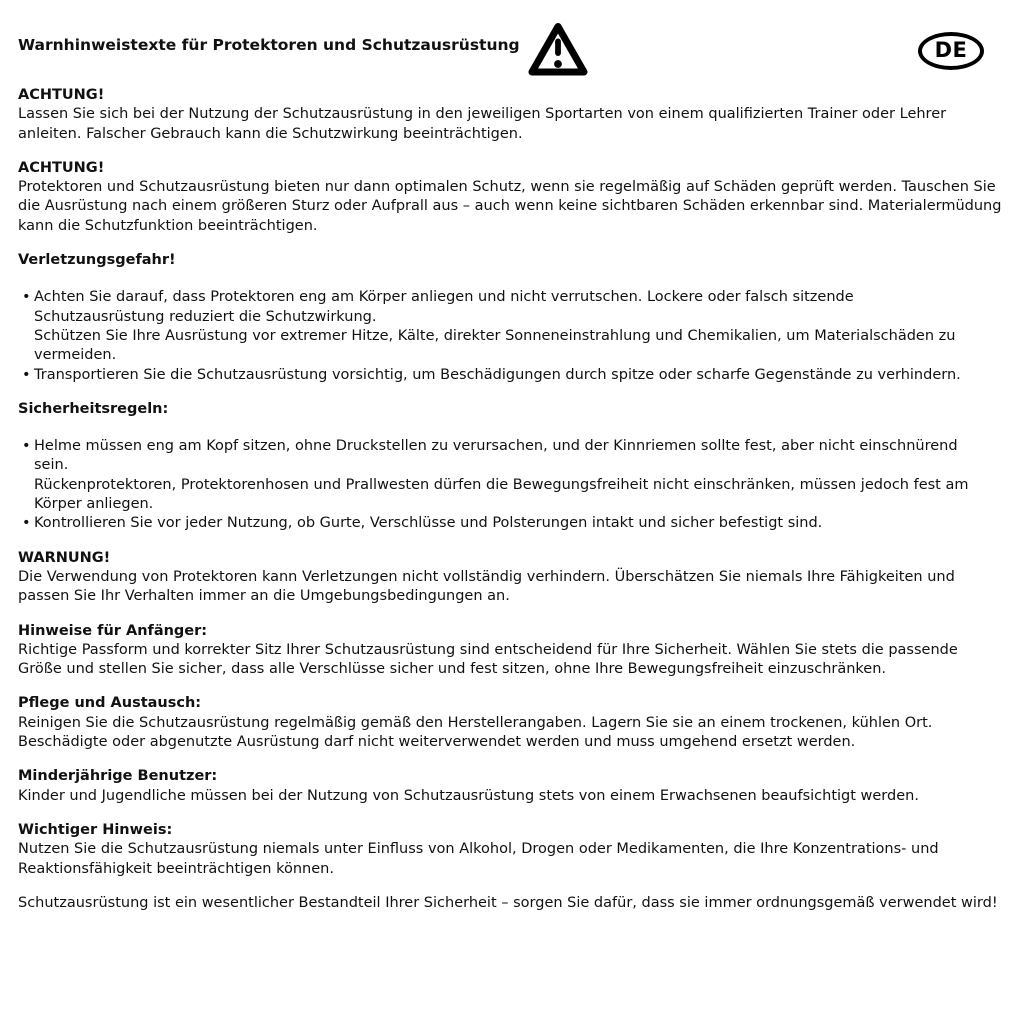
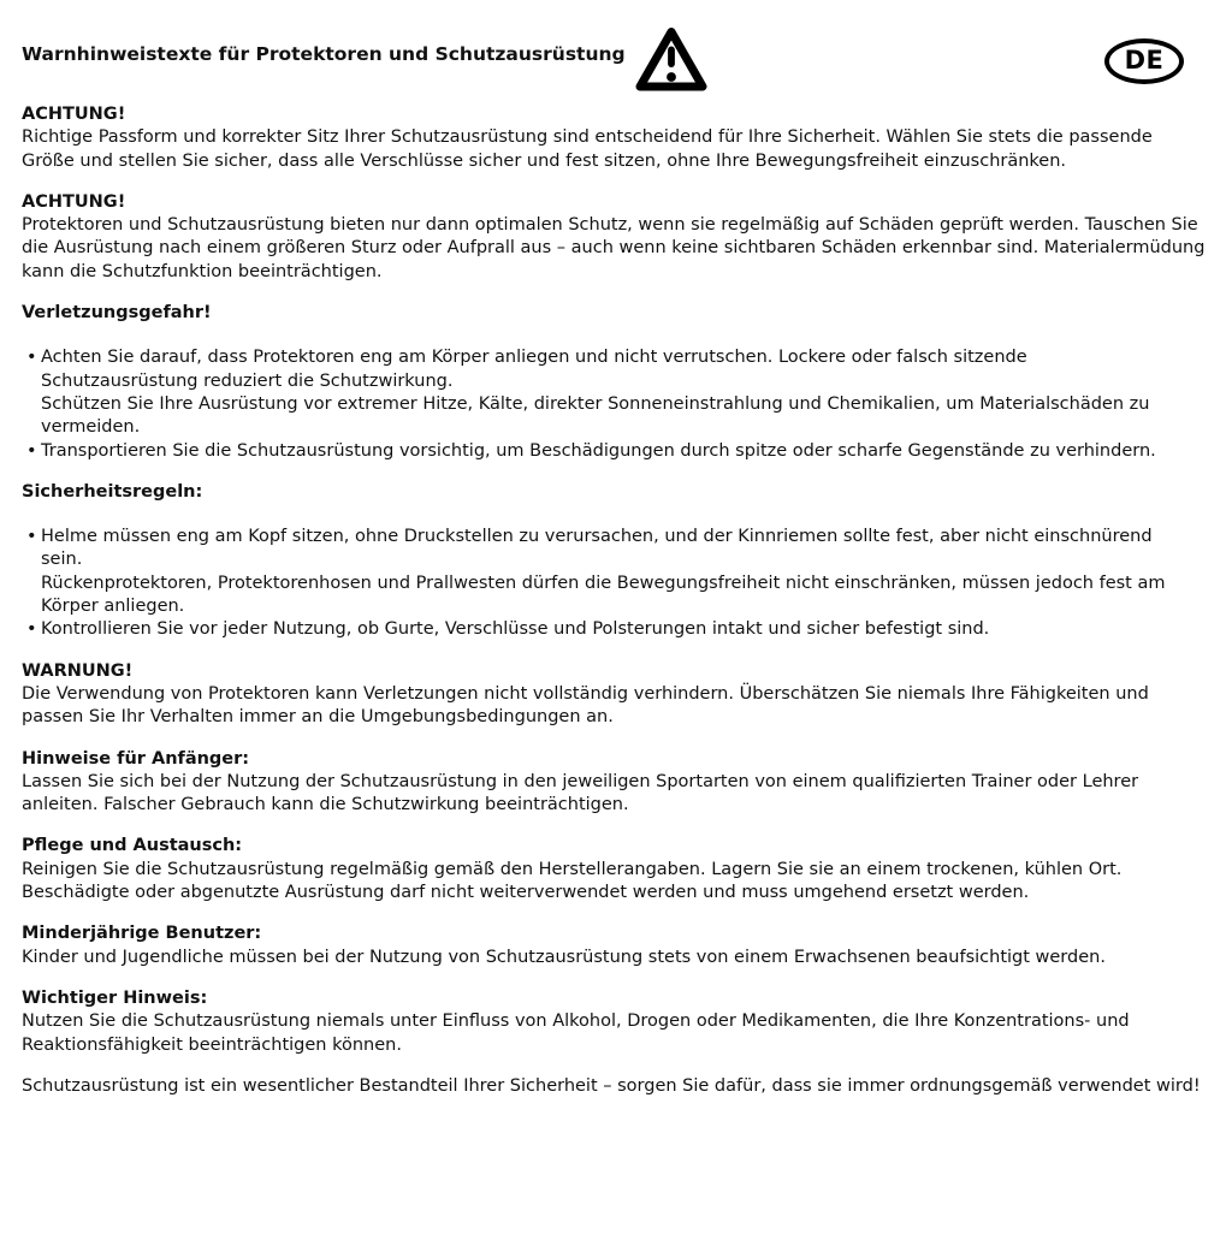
  Warnhinweistexte für Protektoren und Schutzausrüstung
  DE
  ACHTUNG!
- Lassen Sie sich bei der Nutzung der Schutzausrüstung in den jeweiligen Sportarten von einem qualifizierten Trainer oder Lehrer anleiten. Falscher Gebrauch kann die Schutzwirkung beeinträchtigen.
+ Richtige Passform und korrekter Sitz Ihrer Schutzausrüstung sind entscheidend für Ihre Sicherheit. Wählen Sie stets die passende Größe und stellen Sie sicher, dass alle Verschlüsse sicher und fest sitzen, ohne Ihre Bewegungsfreiheit einzuschränken.
  ACHTUNG!
  Protektoren und Schutzausrüstung bieten nur dann optimalen Schutz, wenn sie regelmäßig auf Schäden geprüft werden. Tauschen Sie die Ausrüstung nach einem größeren Sturz oder Aufprall aus – auch wenn keine sichtbaren Schäden erkennbar sind. Materialermüdung kann die Schutzfunktion beeinträchtigen.
  Verletzungsgefahr!
  •
  Achten Sie darauf, dass Protektoren eng am Körper anliegen und nicht verrutschen. Lockere oder falsch sitzende Schutzausrüstung reduziert die Schutzwirkung.
  Schützen Sie Ihre Ausrüstung vor extremer Hitze, Kälte, direkter Sonneneinstrahlung und Chemikalien, um Materialschäden zu vermeiden.
  •
  Transportieren Sie die Schutzausrüstung vorsichtig, um Beschädigungen durch spitze oder scharfe Gegenstände zu verhindern.
  Sicherheitsregeln:
  •
  Helme müssen eng am Kopf sitzen, ohne Druckstellen zu verursachen, und der Kinnriemen sollte fest, aber nicht einschnürend sein.
  Rückenprotektoren, Protektorenhosen und Prallwesten dürfen die Bewegungsfreiheit nicht einschränken, müssen jedoch fest am Körper anliegen.
  •
  Kontrollieren Sie vor jeder Nutzung, ob Gurte, Verschlüsse und Polsterungen intakt und sicher befestigt sind.
  WARNUNG!
  Die Verwendung von Protektoren kann Verletzungen nicht vollständig verhindern. Überschätzen Sie niemals Ihre Fähigkeiten und passen Sie Ihr Verhalten immer an die Umgebungsbedingungen an.
  Hinweise für Anfänger:
- Richtige Passform und korrekter Sitz Ihrer Schutzausrüstung sind entscheidend für Ihre Sicherheit. Wählen Sie stets die passende Größe und stellen Sie sicher, dass alle Verschlüsse sicher und fest sitzen, ohne Ihre Bewegungsfreiheit einzuschränken.
+ Lassen Sie sich bei der Nutzung der Schutzausrüstung in den jeweiligen Sportarten von einem qualifizierten Trainer oder Lehrer anleiten. Falscher Gebrauch kann die Schutzwirkung beeinträchtigen.
  Pflege und Austausch:
  Reinigen Sie die Schutzausrüstung regelmäßig gemäß den Herstellerangaben. Lagern Sie sie an einem trockenen, kühlen Ort. Beschädigte oder abgenutzte Ausrüstung darf nicht weiterverwendet werden und muss umgehend ersetzt werden.
  Minderjährige Benutzer:
  Kinder und Jugendliche müssen bei der Nutzung von Schutzausrüstung stets von einem Erwachsenen beaufsichtigt werden.
  Wichtiger Hinweis:
  Nutzen Sie die Schutzausrüstung niemals unter Einfluss von Alkohol, Drogen oder Medikamenten, die Ihre Konzentrations- und Reaktionsfähigkeit beeinträchtigen können.
  Schutzausrüstung ist ein wesentlicher Bestandteil Ihrer Sicherheit – sorgen Sie dafür, dass sie immer ordnungsgemäß verwendet wird!
